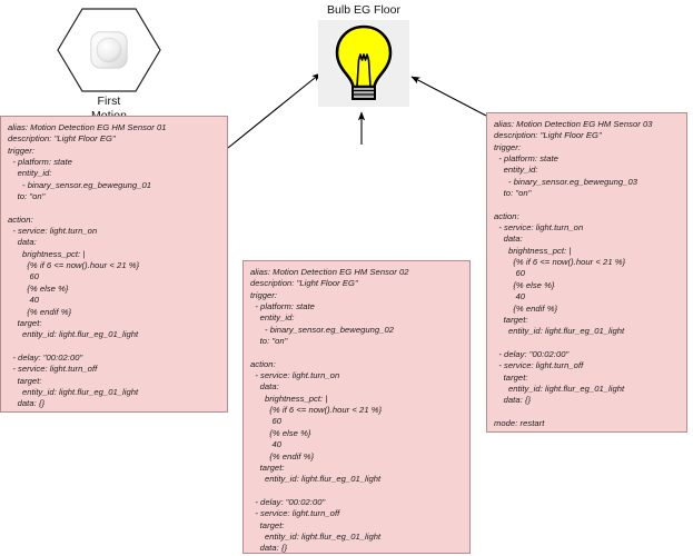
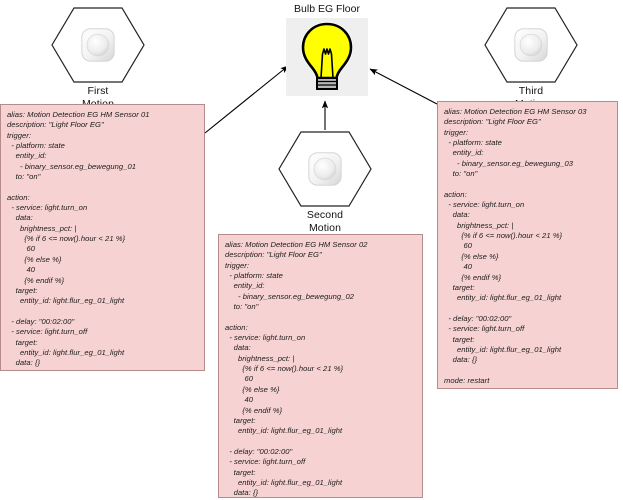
  First
+ Third
+ Second
+ Motion
  Bulb EG Floor
  alias: Motion Detection EG HM Sensor 01
  description: "Light Floor EG"
  trigger:
  - platform: state
  entity_id:
  - binary_sensor.eg_bewegung_01
  to: "on"
  action:
  - service: light.turn_on
  data:
  brightness_pct: |
  {% if 6 <= now().hour < 21 %}
  60
  {% else %}
  40
  {% endif %}
  target:
  entity_id: light.flur_eg_01_light
  - delay: "00:02:00"
  - service: light.turn_off
  target:
  entity_id: light.flur_eg_01_light
  data: {}
  alias: Motion Detection EG HM Sensor 03
  description: "Light Floor EG"
  trigger:
  - platform: state
  entity_id:
  - binary_sensor.eg_bewegung_03
  to: "on"
  action:
  - service: light.turn_on
  data:
  brightness_pct: |
  {% if 6 <= now().hour < 21 %}
  60
  {% else %}
  40
  {% endif %}
  target:
  entity_id: light.flur_eg_01_light
  - delay: "00:02:00"
  - service: light.turn_off
  target:
  entity_id: light.flur_eg_01_light
  data: {}
  mode: restart
  alias: Motion Detection EG HM Sensor 02
  description: "Light Floor EG"
  trigger:
  - platform: state
  entity_id:
  - binary_sensor.eg_bewegung_02
  to: "on"
  action:
  - service: light.turn_on
  data:
  brightness_pct: |
  {% if 6 <= now().hour < 21 %}
  60
  {% else %}
  40
  {% endif %}
  target:
  entity_id: light.flur_eg_01_light
  - delay: "00:02:00"
  - service: light.turn_off
  target:
  entity_id: light.flur_eg_01_light
  data: {}
